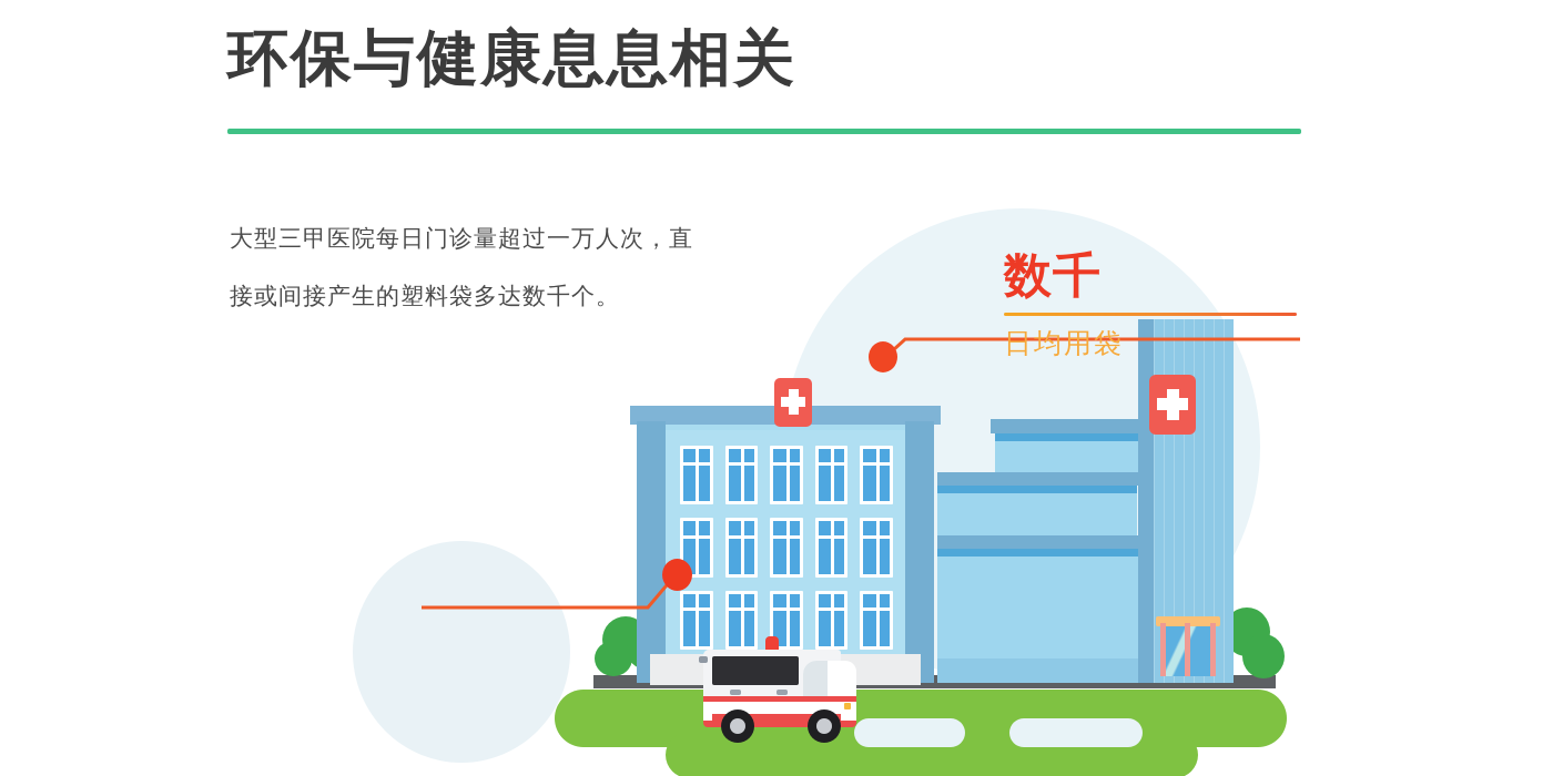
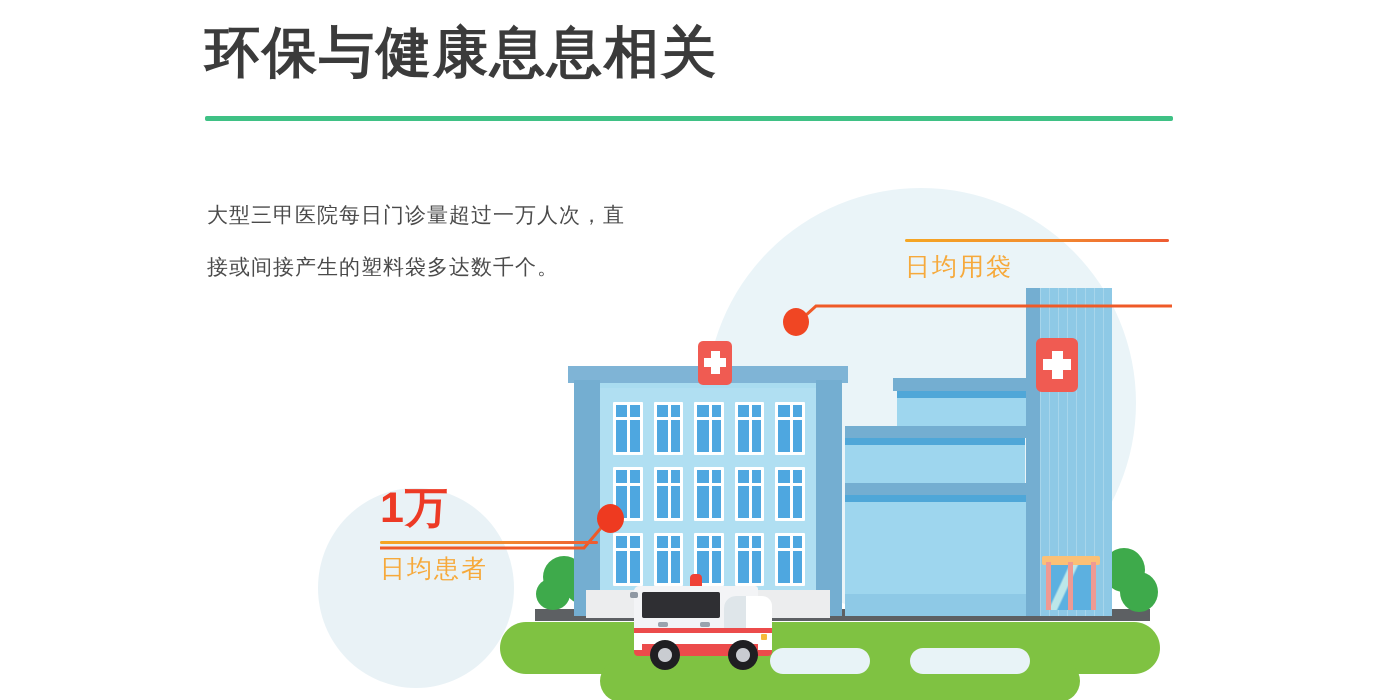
  环保与健康息息相关
  大型三甲医院每日门诊量超过一万人次，直接或间接产生的塑料袋多达数千个。
- 数千
  日均用袋
+ 1万
+ 日均患者
